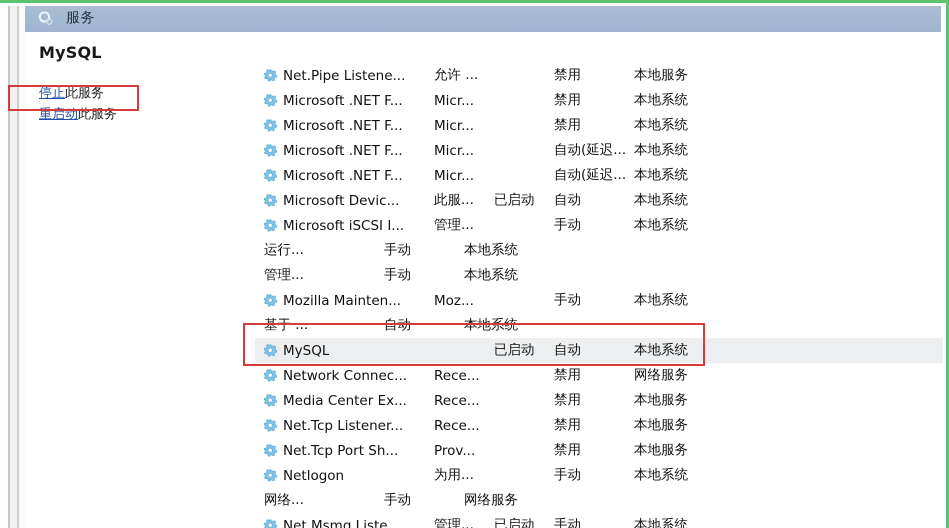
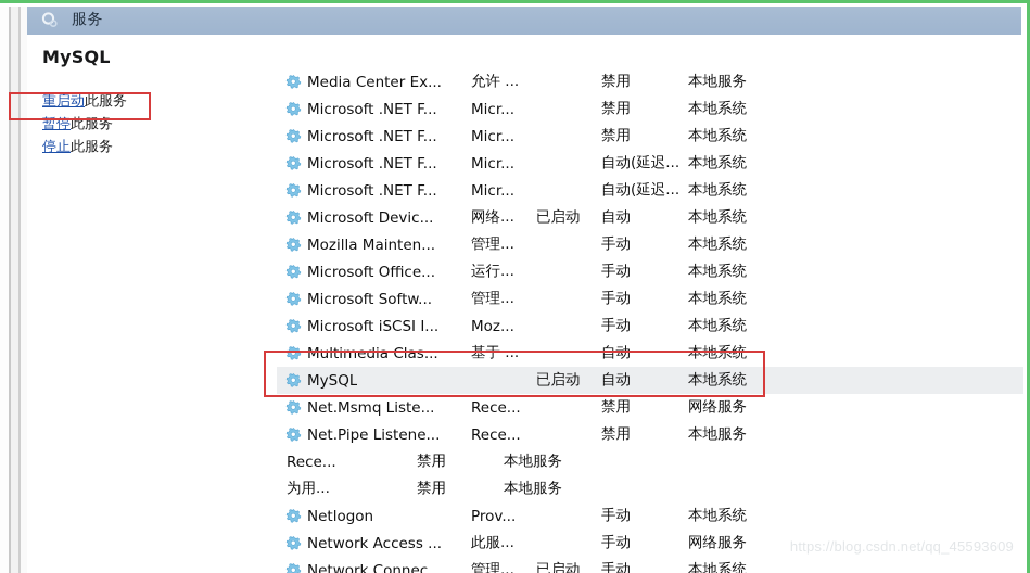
  服务
  MySQL
- 停止此服务
+ 重启动此服务
+ 暂停此服务
- 重启动此服务
+ 停止此服务
- Net.Pipe Listene...
+ Media Center Ex...
  允许 ...
  禁用
  本地服务
  Microsoft .NET F...
  Micr...
  禁用
  本地系统
  Microsoft .NET F...
  Micr...
  禁用
  本地系统
  Microsoft .NET F...
  Micr...
  自动(延迟...
  本地系统
  Microsoft .NET F...
  Micr...
  自动(延迟...
  本地系统
  Microsoft Devic...
- 此服...
+ 网络...
  已启动
  自动
  本地系统
- Microsoft iSCSI I...
+ Mozilla Mainten...
  管理...
  手动
  本地系统
+ Microsoft Office...
  运行...
  手动
  本地系统
+ Microsoft Softw...
  管理...
  手动
  本地系统
- Mozilla Mainten...
+ Microsoft iSCSI I...
  Moz...
  手动
  本地系统
+ Multimedia Clas...
  基于 ...
  自动
  本地系统
  MySQL
  已启动
  自动
  本地系统
- Network Connec...
+ Net.Msmq Liste...
  Rece...
  禁用
  网络服务
- Media Center Ex...
+ Net.Pipe Listene...
  Rece...
  禁用
  本地服务
- Net.Tcp Listener...
  Rece...
  禁用
  本地服务
- Net.Tcp Port Sh...
- Prov...
+ 为用...
  禁用
  本地服务
  Netlogon
- 为用...
+ Prov...
  手动
  本地系统
+ Network Access ...
- 网络...
+ 此服...
  手动
  网络服务
- Net.Msmq Liste...
+ Network Connec...
  管理...
  已启动
  手动
  本地系统
+ https://blog.csdn.net/qq_45593609
